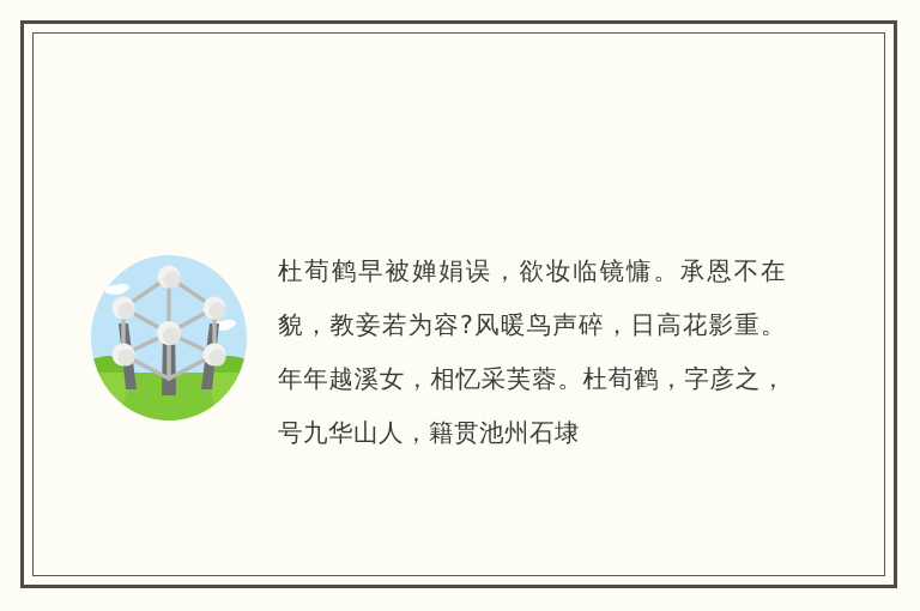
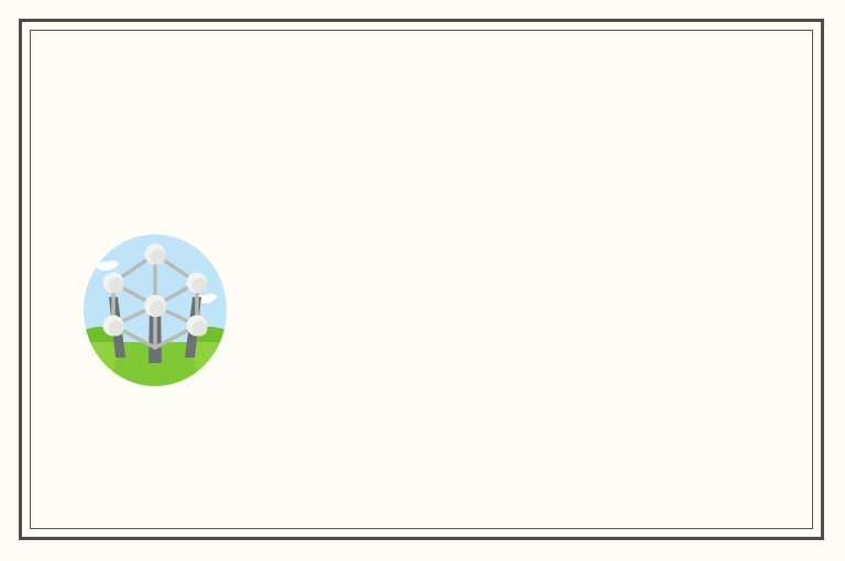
- 杜荀鹤早被婵娟误，欲妆临镜慵。承恩不在貌，教妾若为容?风暖鸟声碎，日高花影重。年年越溪女，相忆采芙蓉。杜荀鹤，字彦之，号九华山人，籍贯池州石埭
